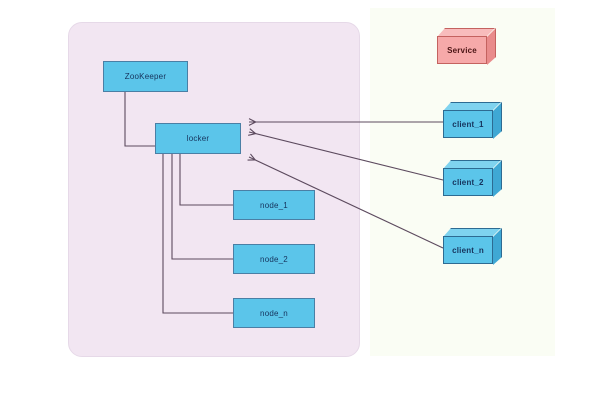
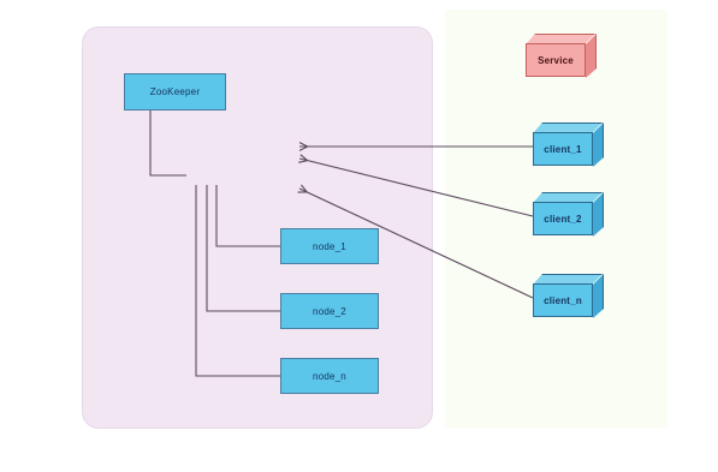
  ZooKeeper
- locker
  node_1
  node_2
  node_n
  Service
  client_1
  client_2
  client_n
